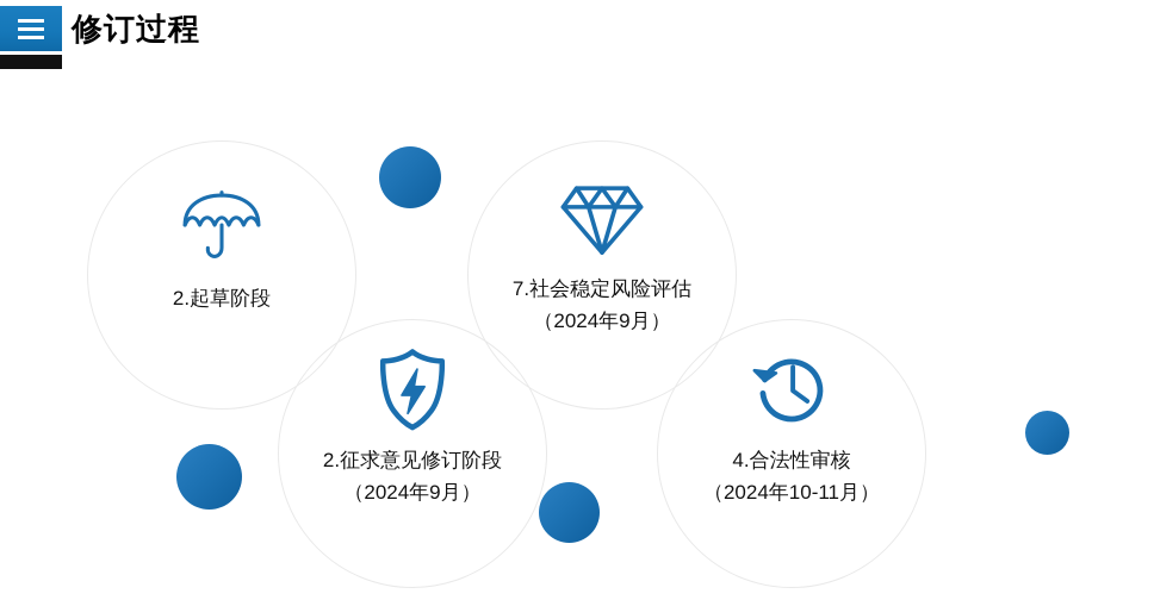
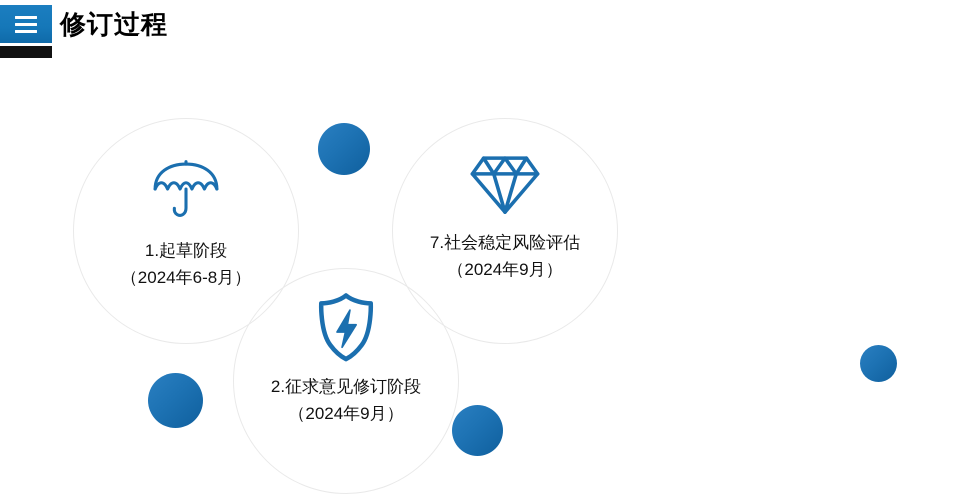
  修订过程
- 2.起草阶段
+ 1.起草阶段
+ （2024年6-8月）
  2.征求意见修订阶段
  （2024年9月）
  7.社会稳定风险评估
  （2024年9月）
- 4.合法性审核
- （2024年10-11月）
